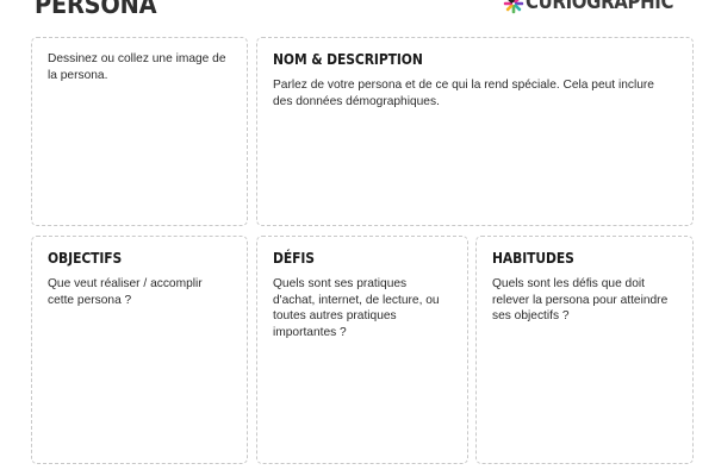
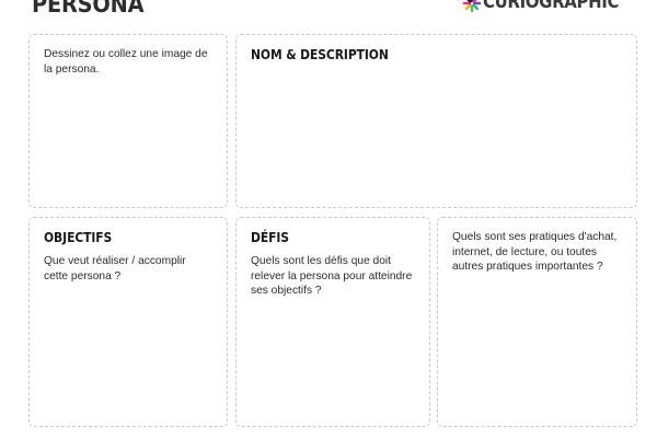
  PERSONA
  CURIOGRAPHIC
  Dessinez ou collez une image de la persona.
  NOM & DESCRIPTION
- Parlez de votre persona et de ce qui la rend spéciale. Cela peut inclure des données démographiques.
  OBJECTIFS
  Que veut réaliser / accomplir cette persona ?
  DÉFIS
- Quels sont ses pratiques d'achat, internet, de lecture, ou toutes autres pratiques importantes ?
+ Quels sont les défis que doit relever la persona pour atteindre ses objectifs ?
- HABITUDES
- Quels sont les défis que doit relever la persona pour atteindre ses objectifs ?
+ Quels sont ses pratiques d'achat, internet, de lecture, ou toutes autres pratiques importantes ?
